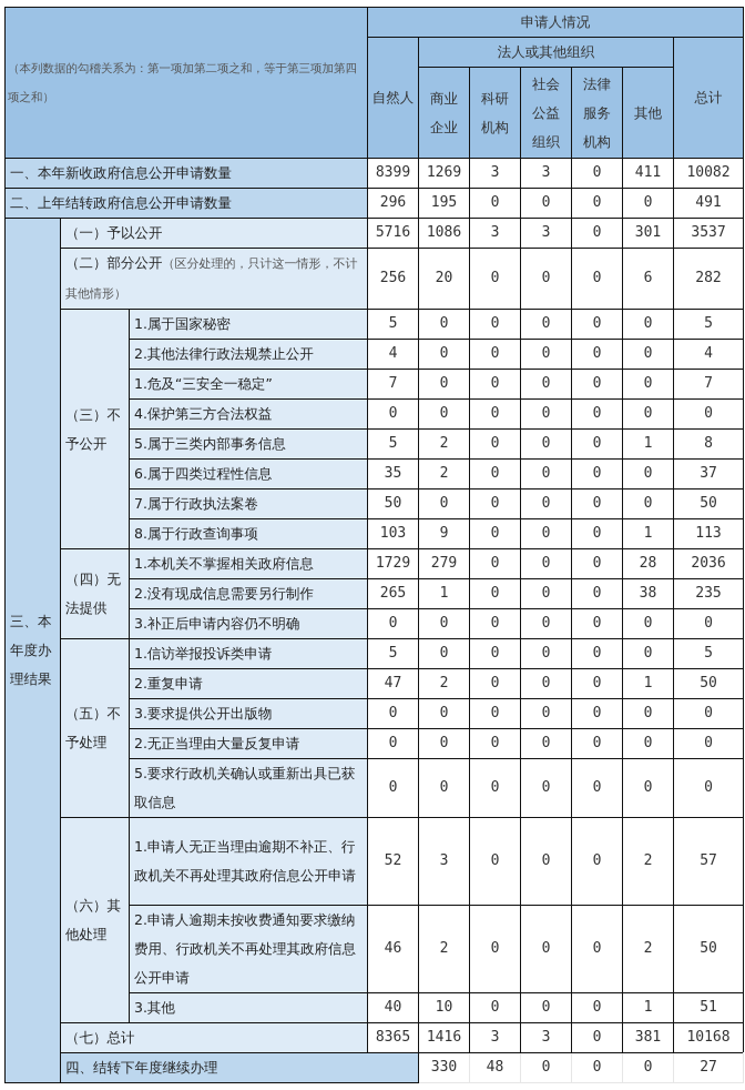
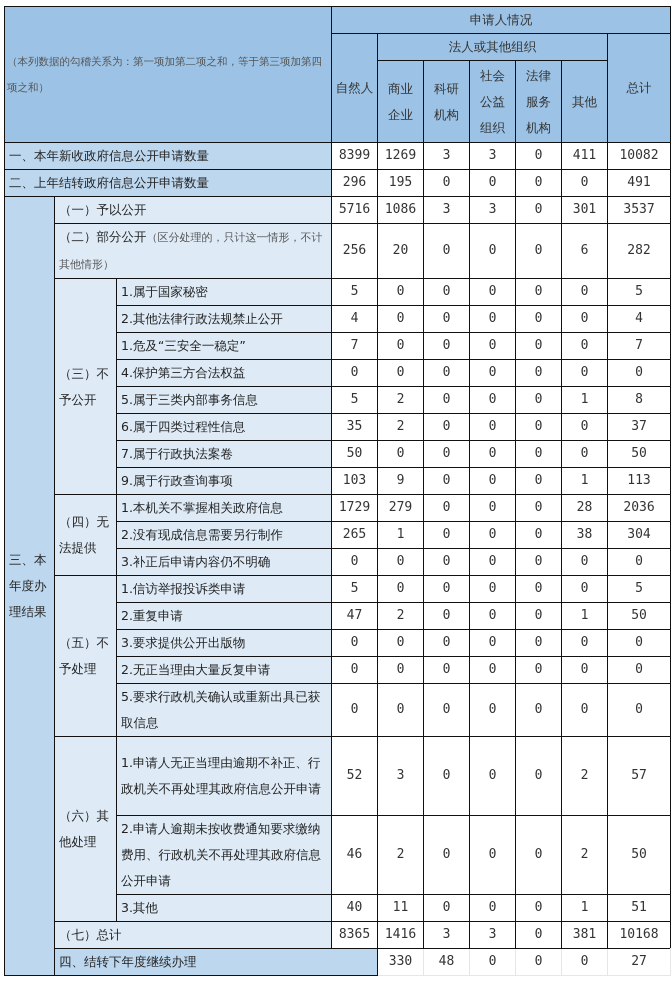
  （本列数据的勾稽关系为：第一项加第二项之和，等于第三项加第四项之和）	申请人情况
  自然人	法人或其他组织	总计
  商业企业	科研机构	社会公益组织	法律服务机构	其他
  一、本年新收政府信息公开申请数量	8399	1269	3	3	0	411	10082
  二、上年结转政府信息公开申请数量	296	195	0	0	0	0	491
  三、本年度办理结果	（一）予以公开	5716	1086	3	3	0	301	3537
  （二）部分公开（区分处理的，只计这一情形，不计其他情形）	256	20	0	0	0	6	282
  （三）不予公开	1.属于国家秘密	5	0	0	0	0	0	5
  2.其他法律行政法规禁止公开	4	0	0	0	0	0	4
  1.危及“三安全一稳定”	7	0	0	0	0	0	7
  4.保护第三方合法权益	0	0	0	0	0	0	0
  5.属于三类内部事务信息	5	2	0	0	0	1	8
  6.属于四类过程性信息	35	2	0	0	0	0	37
  7.属于行政执法案卷	50	0	0	0	0	0	50
- 8.属于行政查询事项	103	9	0	0	0	1	113
+ 9.属于行政查询事项	103	9	0	0	0	1	113
  （四）无法提供	1.本机关不掌握相关政府信息	1729	279	0	0	0	28	2036
- 2.没有现成信息需要另行制作	265	1	0	0	0	38	235
+ 2.没有现成信息需要另行制作	265	1	0	0	0	38	304
  3.补正后申请内容仍不明确	0	0	0	0	0	0	0
  （五）不予处理	1.信访举报投诉类申请	5	0	0	0	0	0	5
  2.重复申请	47	2	0	0	0	1	50
  3.要求提供公开出版物	0	0	0	0	0	0	0
  2.无正当理由大量反复申请	0	0	0	0	0	0	0
  5.要求行政机关确认或重新出具已获取信息	0	0	0	0	0	0	0
  （六）其他处理	1.申请人无正当理由逾期不补正、行政机关不再处理其政府信息公开申请	52	3	0	0	0	2	57
  2.申请人逾期未按收费通知要求缴纳费用、行政机关不再处理其政府信息公开申请	46	2	0	0	0	2	50
- 3.其他	40	10	0	0	0	1	51
+ 3.其他	40	11	0	0	0	1	51
  （七）总计	8365	1416	3	3	0	381	10168
  四、结转下年度继续办理	330	48	0	0	0	27
